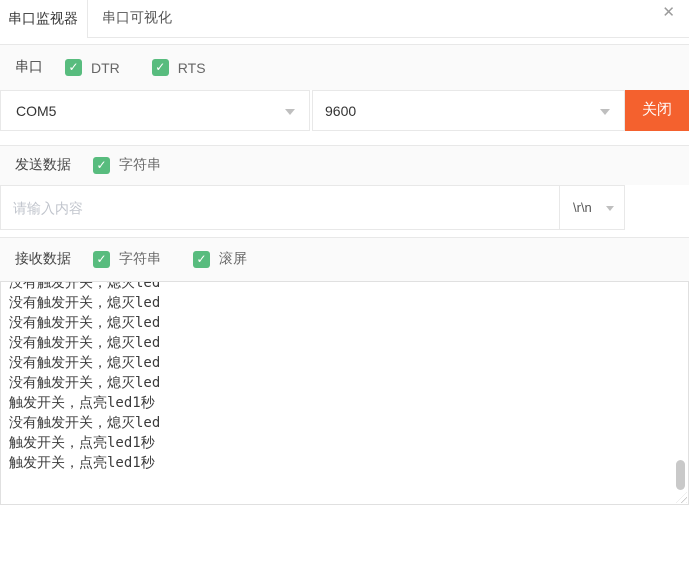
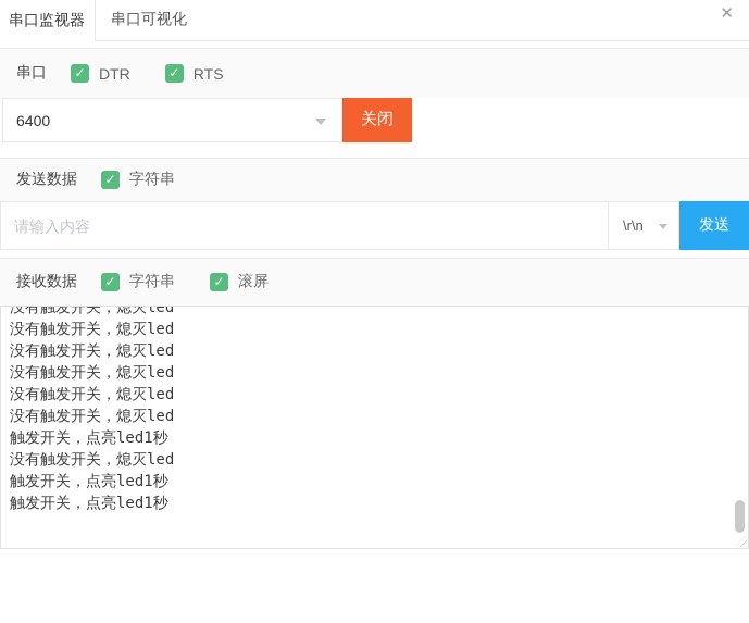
  串口监视器
  串口可视化
  ✕
  串口
  ✓
  DTR
  ✓
  RTS
- COM5
- 9600
+ 6400
  关闭
  发送数据
  ✓
  字符串
  请输入内容
  \r\n
+ 发送
  接收数据
  ✓
  字符串
  ✓
  滚屏
  没有触发开关，熄灭led
  没有触发开关，熄灭led
  没有触发开关，熄灭led
  没有触发开关，熄灭led
  没有触发开关，熄灭led
  没有触发开关，熄灭led
  触发开关，点亮led1秒
  没有触发开关，熄灭led
  触发开关，点亮led1秒
  触发开关，点亮led1秒
